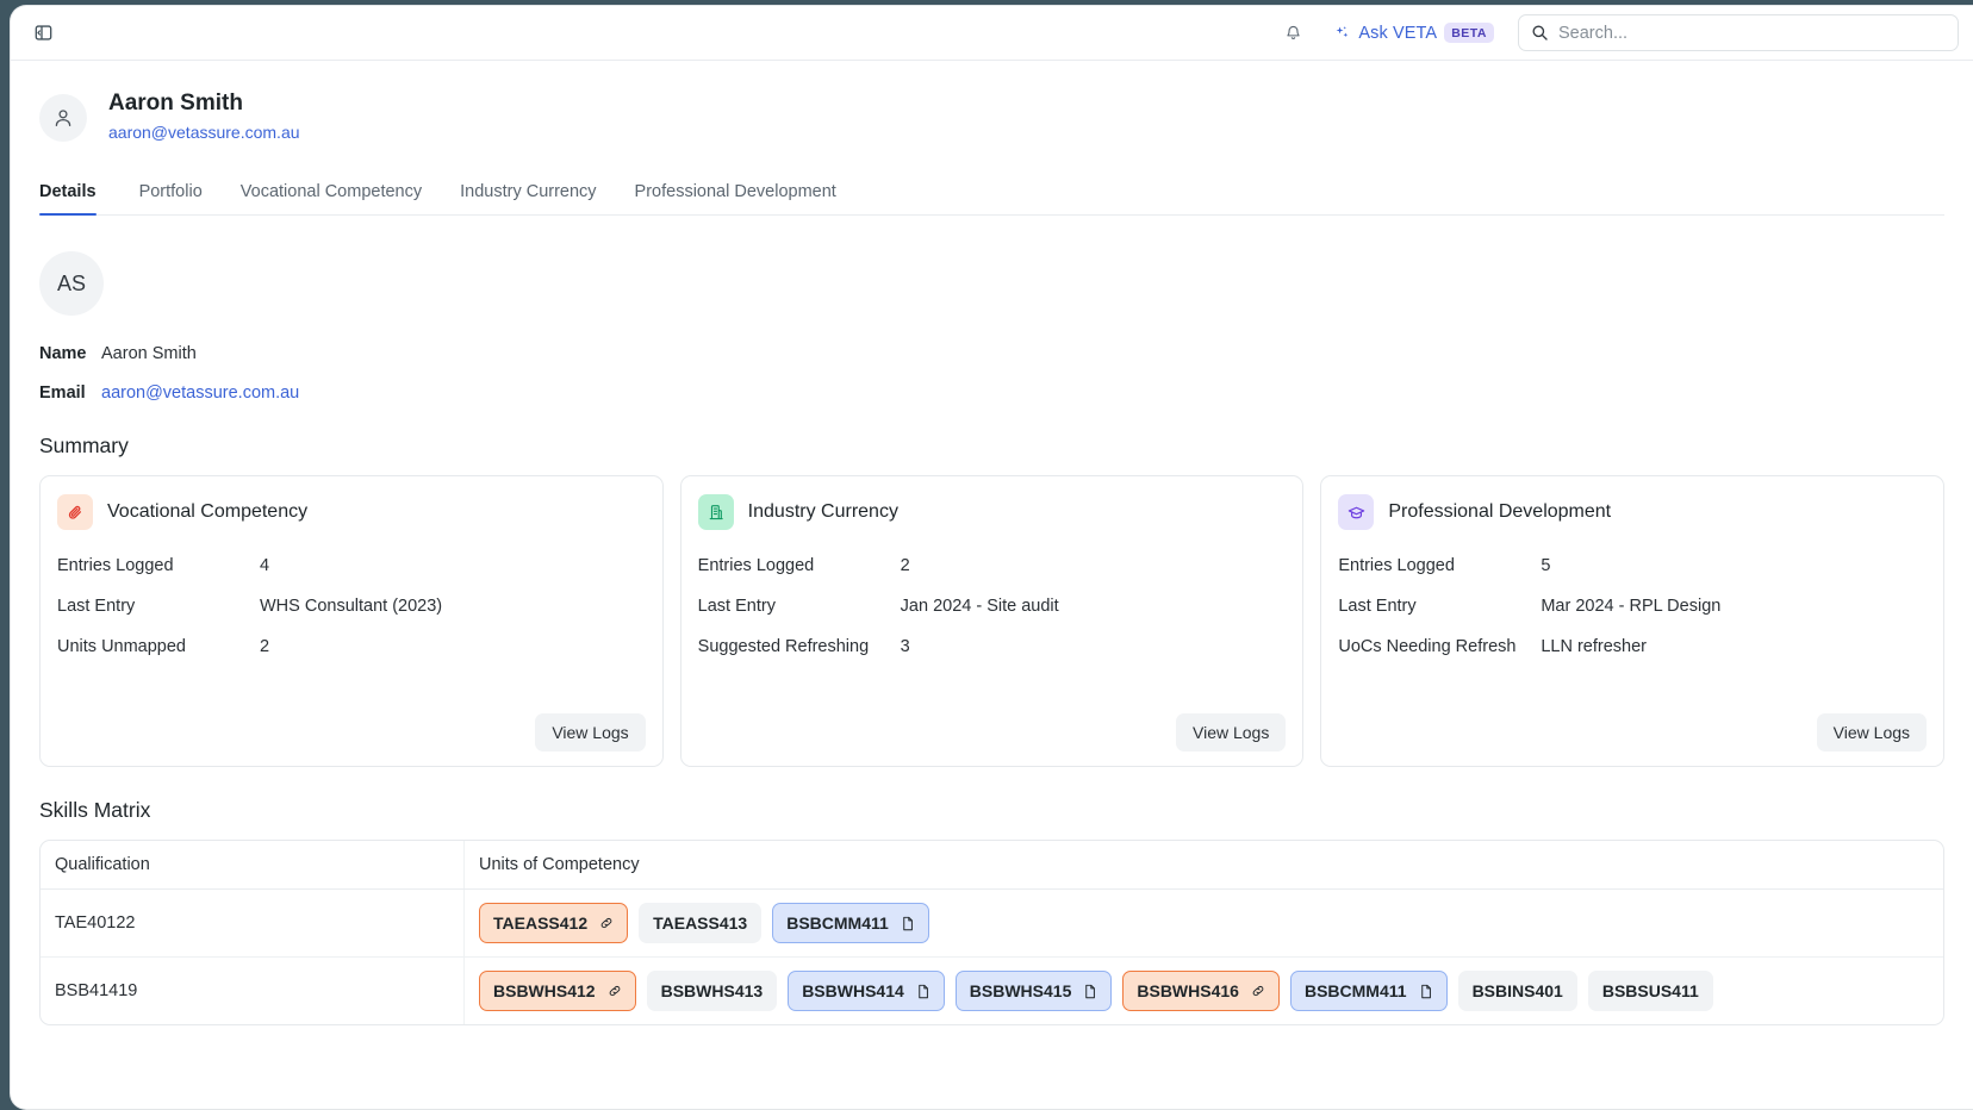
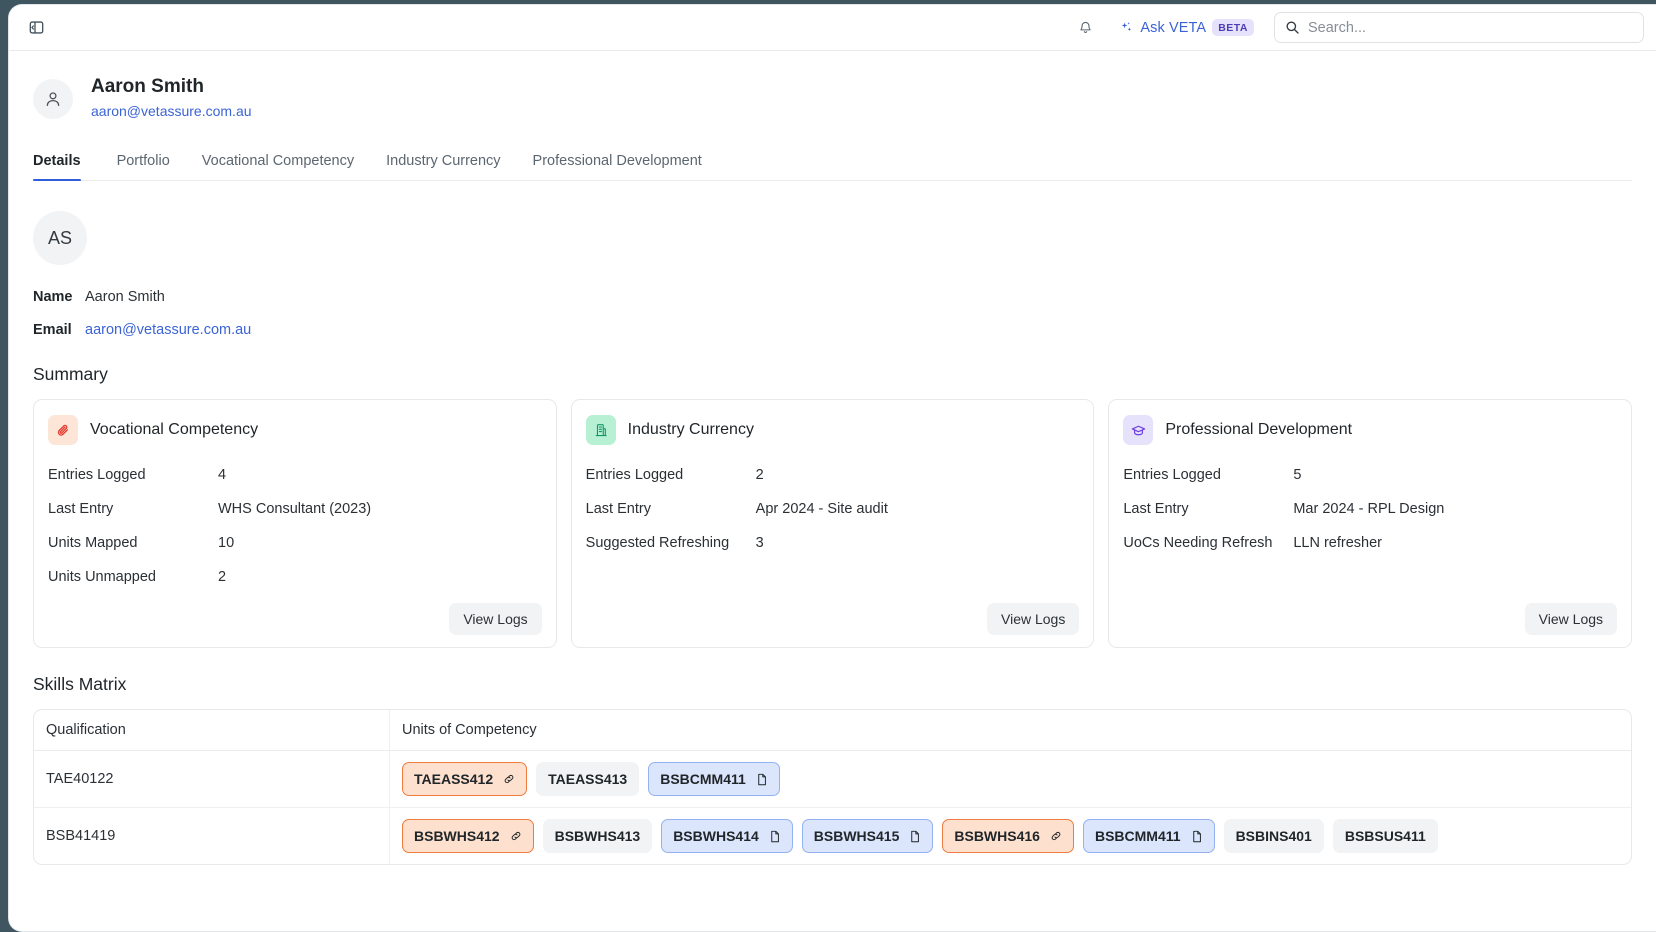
  Ask VETA
  BETA
  Search...
  Aaron Smith
  aaron@vetassure.com.au
  Details
  Portfolio
  Vocational Competency
  Industry Currency
  Professional Development
  AS
  Name
  Aaron Smith
  Email
  aaron@vetassure.com.au
  Summary
  Vocational Competency
  Entries Logged
  4
  Last Entry
  WHS Consultant (2023)
+ Units Mapped
+ 10
  Units Unmapped
  2
  View Logs
  Industry Currency
  Entries Logged
  2
  Last Entry
- Jan 2024 - Site audit
+ Apr 2024 - Site audit
  Suggested Refreshing
  3
  View Logs
  Professional Development
  Entries Logged
  5
  Last Entry
  Mar 2024 - RPL Design
  UoCs Needing Refresh
  LLN refresher
  View Logs
  Skills Matrix
  Qualification
  Units of Competency
  TAE40122
  TAEASS412
  TAEASS413
  BSBCMM411
  BSB41419
  BSBWHS412
  BSBWHS413
  BSBWHS414
  BSBWHS415
  BSBWHS416
  BSBCMM411
  BSBINS401
  BSBSUS411
